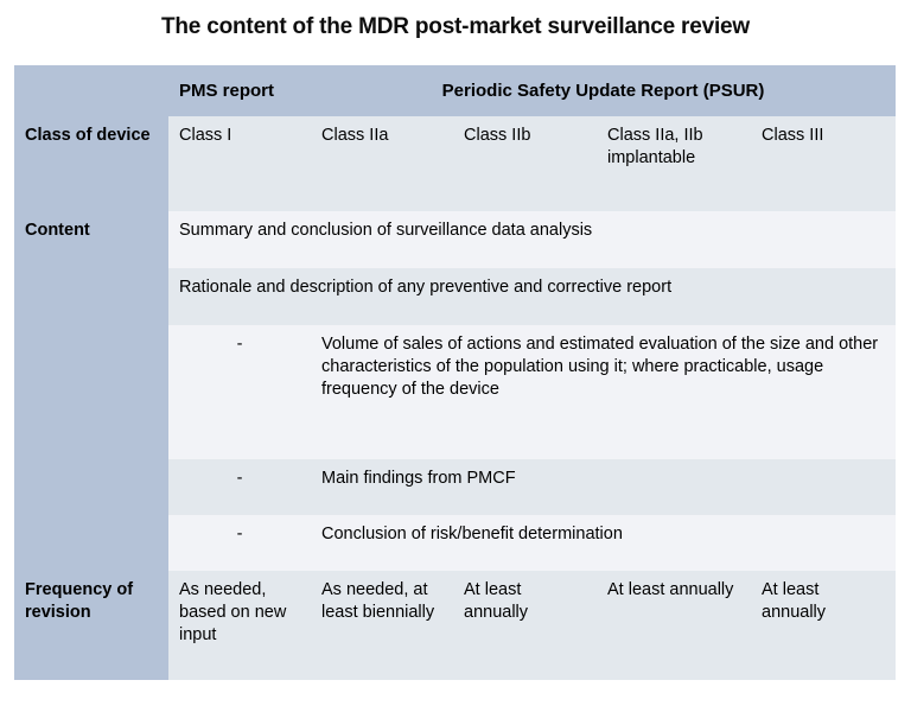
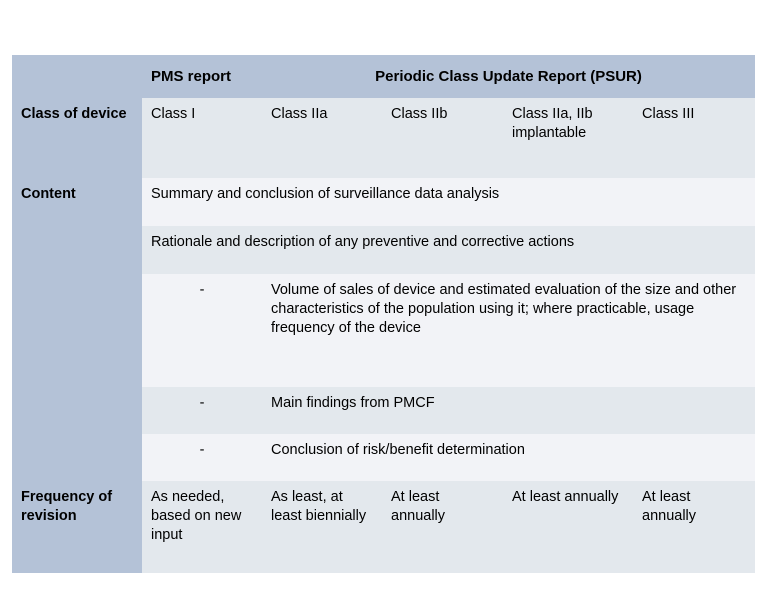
- The content of the MDR post-market surveillance review
- 	PMS report	Periodic Safety Update Report (PSUR)
+ 	PMS report	Periodic Class Update Report (PSUR)
  Class of device	Class I	Class IIa	Class IIb	Class IIa, IIb implantable	Class III
  Content	Summary and conclusion of surveillance data analysis
- Rationale and description of any preventive and corrective report
+ Rationale and description of any preventive and corrective actions
- -	Volume of sales of actions and estimated evaluation of the size and other characteristics of the population using it; where practicable, usage frequency of the device
+ -	Volume of sales of device and estimated evaluation of the size and other characteristics of the population using it; where practicable, usage frequency of the device
  -	Main findings from PMCF
  -	Conclusion of risk/benefit determination
- Frequency of revision	As needed, based on new input	As needed, at least biennially	At least annually	At least annually	At least annually
+ Frequency of revision	As needed, based on new input	As least, at least biennially	At least annually	At least annually	At least annually
